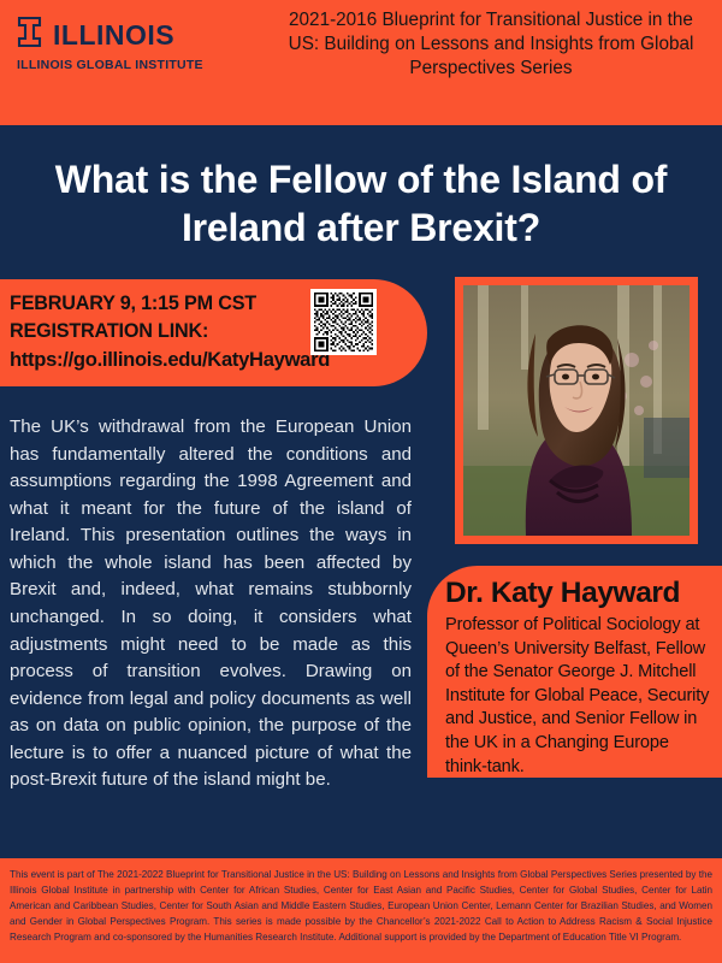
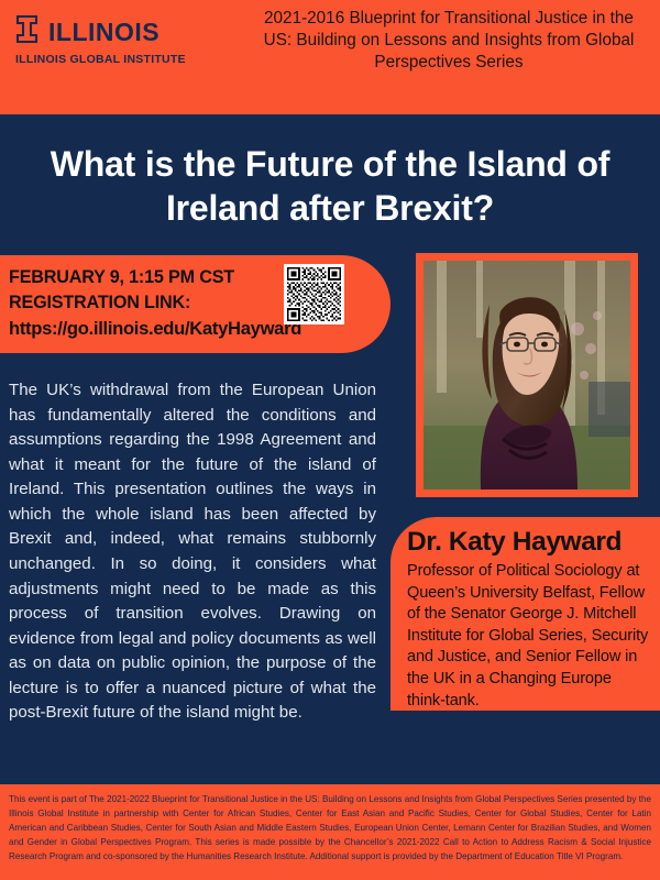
  ILLINOIS
  ILLINOIS GLOBAL INSTITUTE
  2021-2016 Blueprint for Transitional Justice in the US: Building on Lessons and Insights from Global Perspectives Series
- What is the Fellow of the Island of Ireland after Brexit?
+ What is the Future of the Island of Ireland after Brexit?
  FEBRUARY 9, 1:15 PM CST
  REGISTRATION LINK:
  https://go.illinois.edu/KatyHayward
  The UK’s withdrawal from the European Union has fundamentally altered the conditions and assumptions regarding the 1998 Agreement and what it meant for the future of the island of Ireland. This presentation outlines the ways in which the whole island has been affected by Brexit and, indeed, what remains stubbornly unchanged. In so doing, it considers what adjustments might need to be made as this process of transition evolves. Drawing on evidence from legal and policy documents as well as on data on public opinion, the purpose of the lecture is to offer a nuanced picture of what the post-Brexit future of the island might be.
  Dr. Katy Hayward
- Professor of Political Sociology at Queen’s University Belfast, Fellow of the Senator George J. Mitchell Institute for Global Peace, Security and Justice, and Senior Fellow in the UK in a Changing Europe think-tank.
+ Professor of Political Sociology at Queen’s University Belfast, Fellow of the Senator George J. Mitchell Institute for Global Series, Security and Justice, and Senior Fellow in the UK in a Changing Europe think-tank.
  This event is part of The 2021-2022 Blueprint for Transitional Justice in the US: Building on Lessons and Insights from Global Perspectives Series presented by the Illinois Global Institute in partnership with Center for African Studies, Center for East Asian and Pacific Studies, Center for Global Studies, Center for Latin American and Caribbean Studies, Center for South Asian and Middle Eastern Studies, European Union Center, Lemann Center for Brazilian Studies, and Women and Gender in Global Perspectives Program. This series is made possible by the Chancellor’s 2021-2022 Call to Action to Address Racism & Social Injustice Research Program and co-sponsored by the Humanities Research Institute. Additional support is provided by the Department of Education Title VI Program.
